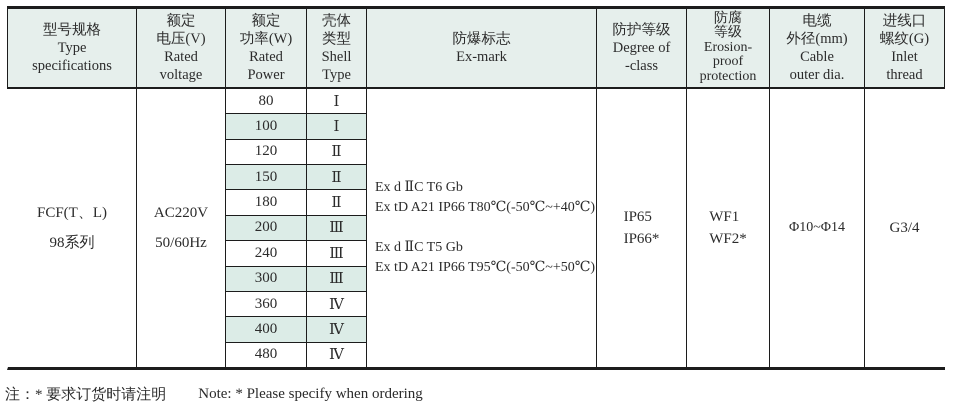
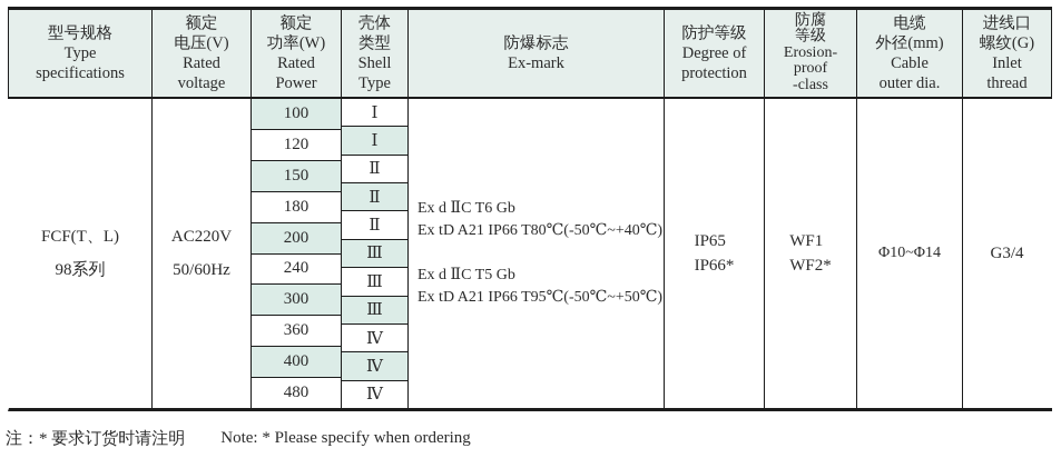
  型号规格
  Type
  specifications
  额定
  电压(V)
  Rated
  voltage
  额定
  功率(W)
  Rated
  Power
  壳体
  类型
  Shell
  Type
  防爆标志
  Ex-mark
  防护等级
  Degree of
- -class
+ protection
  防腐
  等级
  Erosion-
  proof
- protection
+ -class
  电缆
  外径(mm)
  Cable
  outer dia.
  进线口
  螺纹(G)
  Inlet
  thread
  FCF(T、L)
  98系列
  AC220V
  50/60Hz
- 80
  100
  120
  150
  180
  200
  240
  300
  360
  400
  480
  Ⅰ
  Ⅰ
  Ⅱ
  Ⅱ
  Ⅱ
  Ⅲ
  Ⅲ
  Ⅲ
  Ⅳ
  Ⅳ
  Ⅳ
  Ex d ⅡC T6 Gb
  Ex tD A21 IP66 T80℃(-50℃~+40℃)
  Ex d ⅡC T5 Gb
  Ex tD A21 IP66 T95℃(-50℃~+50℃)
  IP65
  IP66*
  WF1
  WF2*
  Φ10~Φ14
  G3/4
  注：* 要求订货时请注明
  Note: * Please specify when ordering
